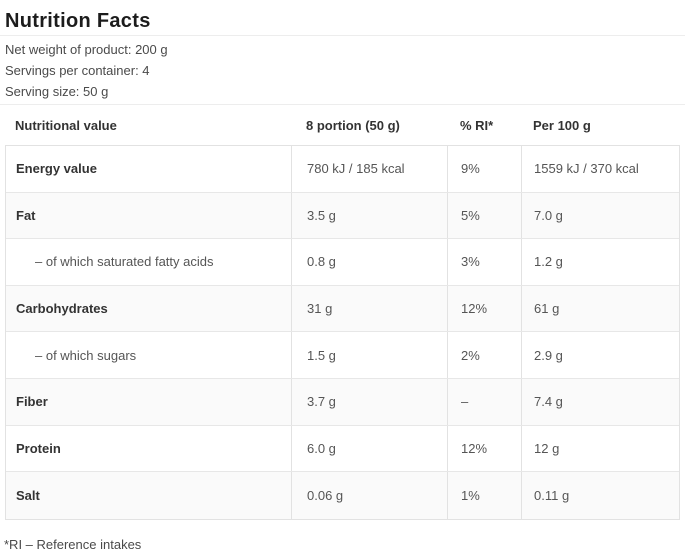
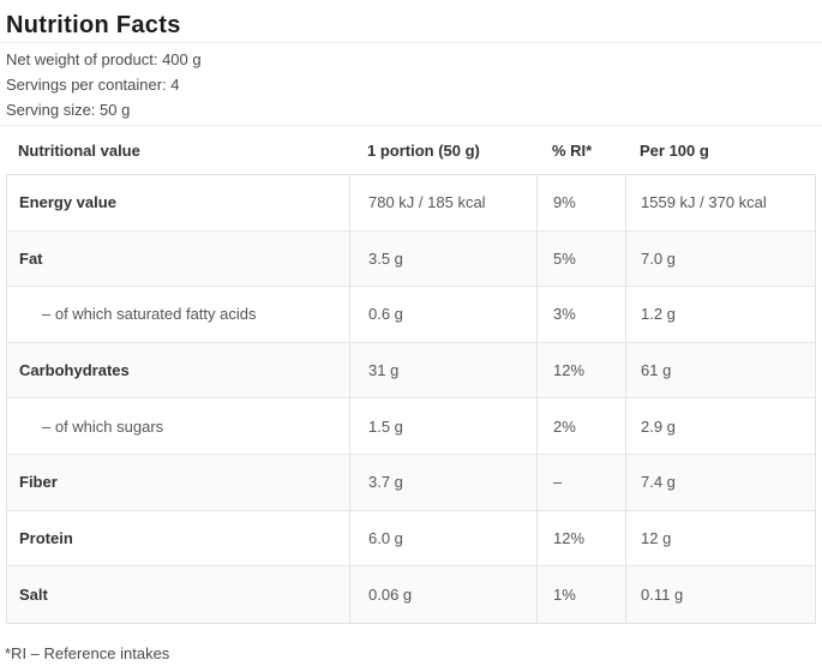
  Nutrition Facts
- Net weight of product: 200 g
+ Net weight of product: 400 g
  Servings per container: 4
  Serving size: 50 g
  Nutritional value
- 8 portion (50 g)
+ 1 portion (50 g)
  % RI*
  Per 100 g
  Energy value
  780 kJ / 185 kcal
  9%
  1559 kJ / 370 kcal
  Fat
  3.5 g
  5%
  7.0 g
  – of which saturated fatty acids
- 0.8 g
+ 0.6 g
  3%
  1.2 g
  Carbohydrates
  31 g
  12%
  61 g
  – of which sugars
  1.5 g
  2%
  2.9 g
  Fiber
  3.7 g
  –
  7.4 g
  Protein
  6.0 g
  12%
  12 g
  Salt
  0.06 g
  1%
  0.11 g
  *RI – Reference intakes
